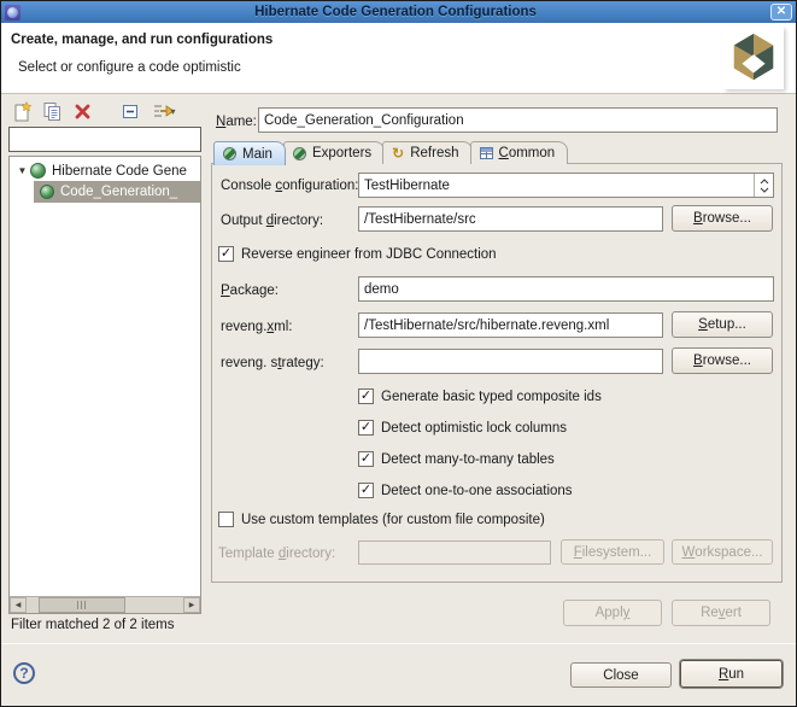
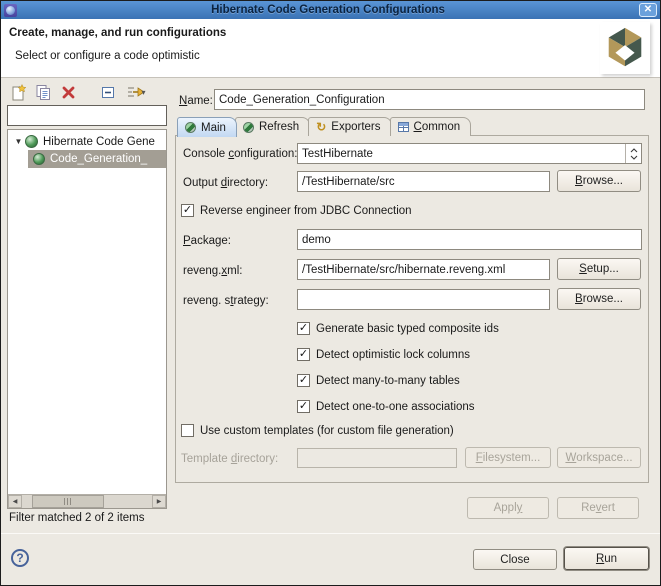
  Hibernate Code Generation Configurations
  ✕
  Create, manage, and run configurations
  Select or configure a code optimistic
  ▾
  ▼
  Hibernate Code Gene
  Code_Generation_
  Filter matched 2 of 2 items
  Name:
  Code_Generation_Configuration
  Main
- Exporters
+ Refresh
  ↻
- Refresh
+ Exporters
  Common
  Console configuration:
  TestHibernate
  Output directory:
  /TestHibernate/src
  B
  rowse...
  ✓
  Reverse engineer from JDBC Connection
  Package:
  demo
  reveng.xml:
  /TestHibernate/src/hibernate.reveng.xml
  S
  etup...
  reveng. strategy:
  B
  rowse...
  ✓
  Generate basic typed composite ids
  ✓
  Detect optimistic lock columns
  ✓
  Detect many-to-many tables
  ✓
  Detect one-to-one associations
- Use custom templates (for custom file composite)
+ Use custom templates (for custom file generation)
  Template directory:
  F
  ilesystem...
  W
  orkspace...
  Appl
  y
  Re
  v
  ert
  ?
  Close
  R
  un
